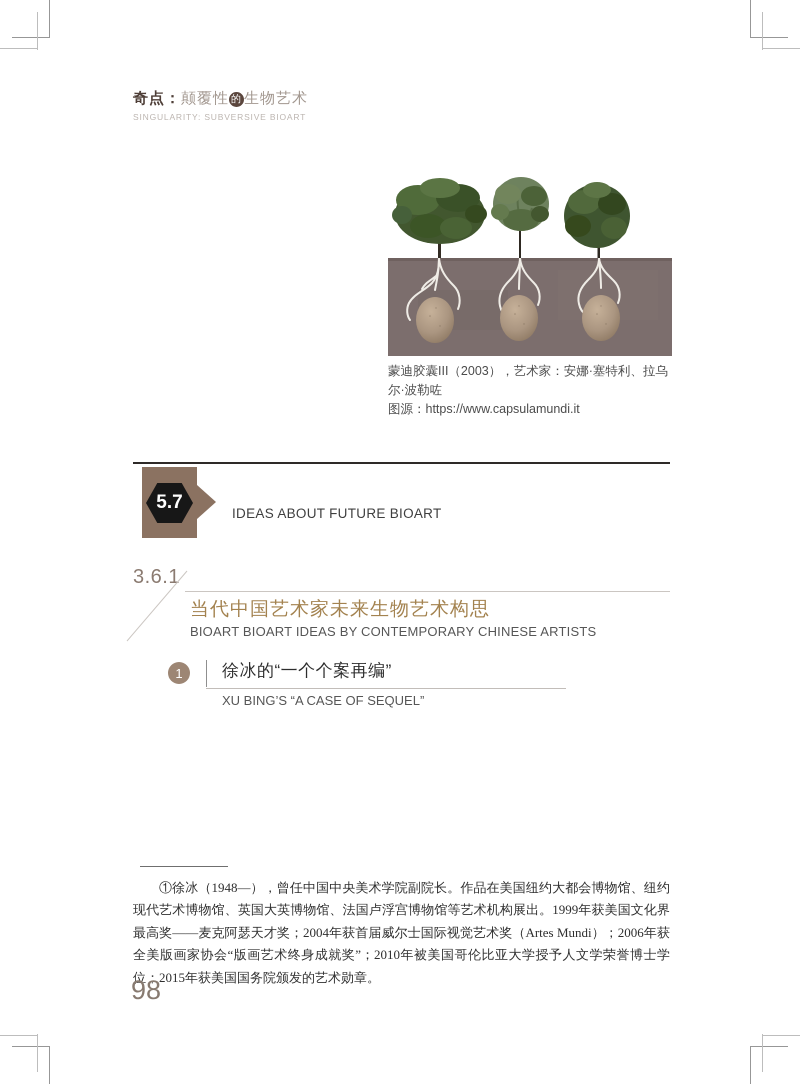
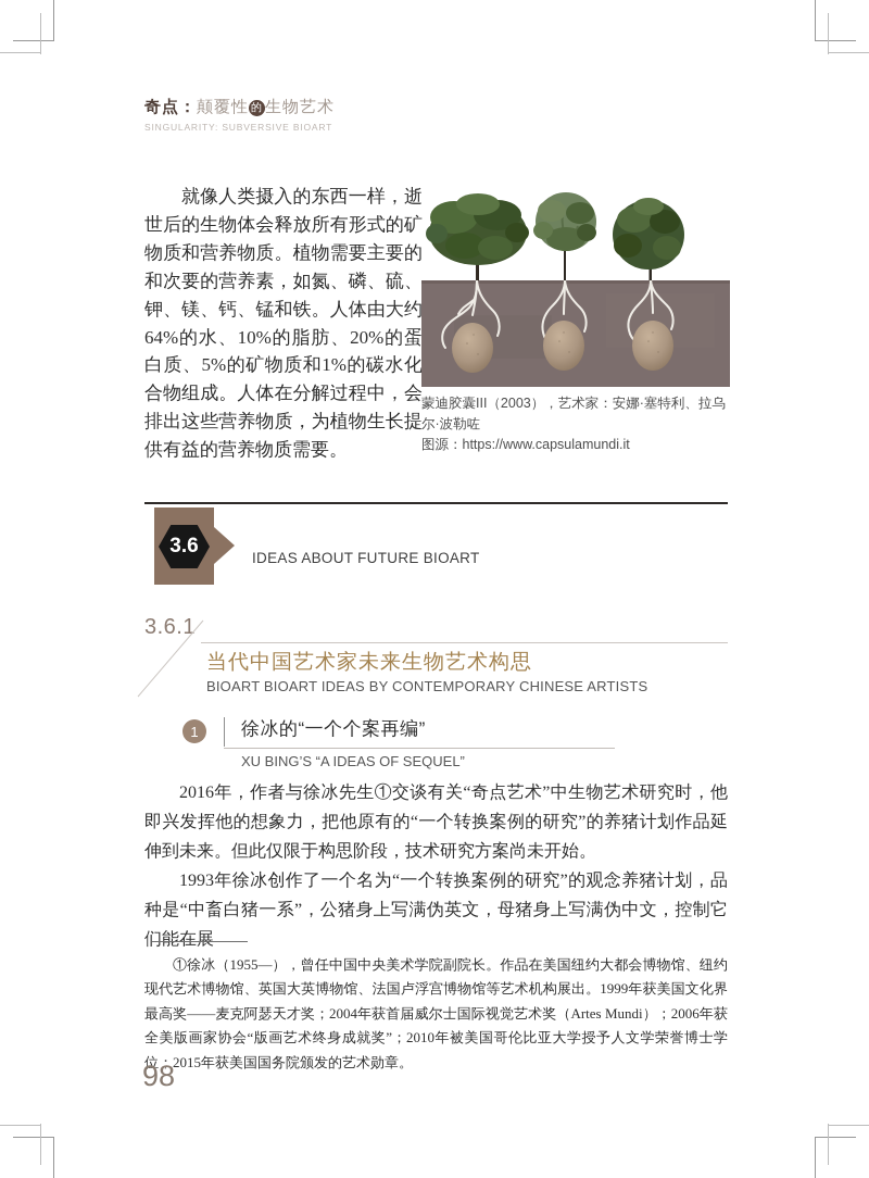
  奇点：颠覆性 的 生物艺术
  SINGULARITY: SUBVERSIVE BIOART
+ 就像人类摄入的东西一样，逝世后的生物体会释放所有形式的矿物质和营养物质。植物需要主要的和次要的营养素，如氮、磷、硫、钾、镁、钙、锰和铁。人体由大约64%的水、10%的脂肪、20%的蛋白质、5%的矿物质和1%的碳水化合物组成。人体在分解过程中，会排出这些营养物质，为植物生长提供有益的营养物质需要。
  蒙迪胶囊III（2003），艺术家：安娜·塞特利、拉乌尔·波勒咗
  图源：https://www.capsulamundi.it
- 5.7
+ 3.6
  IDEAS ABOUT FUTURE BIOART
  3.6.1
  当代中国艺术家未来生物艺术构思
  BIOART BIOART IDEAS BY CONTEMPORARY CHINESE ARTISTS
  1
  徐冰的“一个个案再编”
- XU BING’S “A CASE OF SEQUEL”
+ XU BING’S “A IDEAS OF SEQUEL”
+ 2016年，作者与徐冰先生①交谈有关“奇点艺术”中生物艺术研究时，他即兴发挥他的想象力，把他原有的“一个转换案例的研究”的养猪计划作品延伸到未来。但此仅限于构思阶段，技术研究方案尚未开始。
+ 1993年徐冰创作了一个名为“一个转换案例的研究”的观念养猪计划，品种是“中畜白猪一系”，公猪身上写满伪英文，母猪身上写满伪中文，控制它们能在展
- ①徐冰（1948—），曾任中国中央美术学院副院长。作品在美国纽约大都会博物馆、纽约现代艺术博物馆、英国大英博物馆、法国卢浮宫博物馆等艺术机构展出。1999年获美国文化界最高奖——麦克阿瑟天才奖；2004年获首届威尔士国际视觉艺术奖（Artes Mundi）；2006年获全美版画家协会“版画艺术终身成就奖”；2010年被美国哥伦比亚大学授予人文学荣誉博士学位；2015年获美国国务院颁发的艺术勋章。
+ ①徐冰（1955—），曾任中国中央美术学院副院长。作品在美国纽约大都会博物馆、纽约现代艺术博物馆、英国大英博物馆、法国卢浮宫博物馆等艺术机构展出。1999年获美国文化界最高奖——麦克阿瑟天才奖；2004年获首届威尔士国际视觉艺术奖（Artes Mundi）；2006年获全美版画家协会“版画艺术终身成就奖”；2010年被美国哥伦比亚大学授予人文学荣誉博士学位；2015年获美国国务院颁发的艺术勋章。
  98
